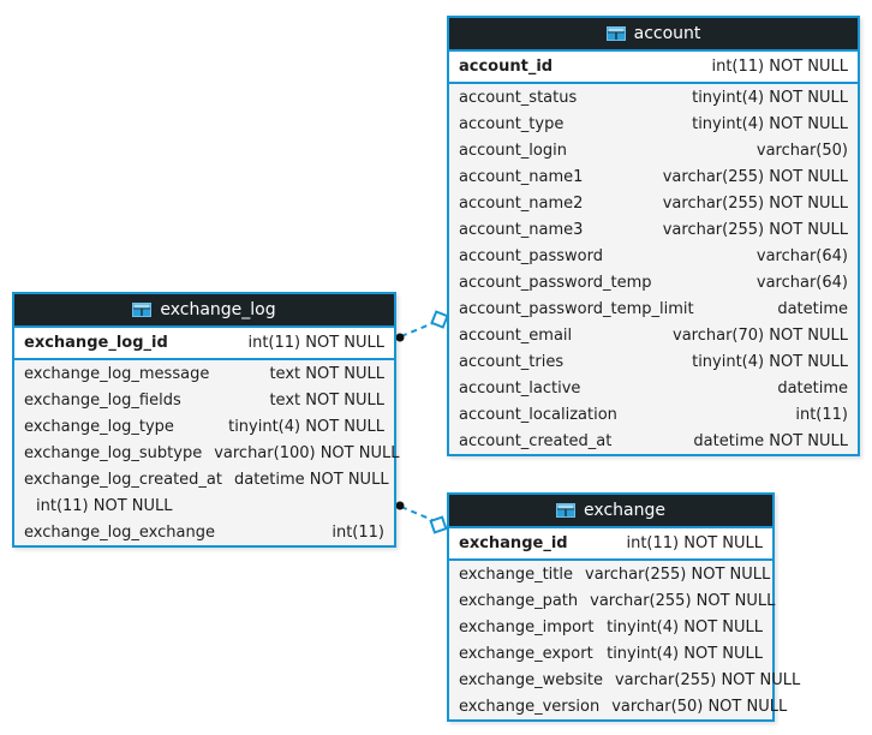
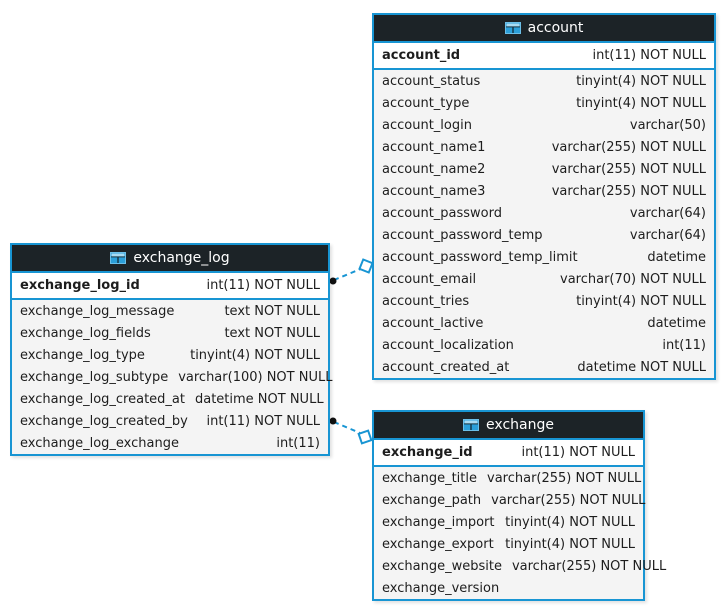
  exchange_log
  exchange_log_id
  int(11) NOT NULL
  exchange_log_message
  text NOT NULL
  exchange_log_fields
  text NOT NULL
  exchange_log_type
  tinyint(4) NOT NULL
  exchange_log_subtype
  varchar(100) NOT NULL
  exchange_log_created_at
  datetime NOT NULL
+ exchange_log_created_by
  int(11) NOT NULL
  exchange_log_exchange
  int(11)
  account
  account_id
  int(11) NOT NULL
  account_status
  tinyint(4) NOT NULL
  account_type
  tinyint(4) NOT NULL
  account_login
  varchar(50)
  account_name1
  varchar(255) NOT NULL
  account_name2
  varchar(255) NOT NULL
  account_name3
  varchar(255) NOT NULL
  account_password
  varchar(64)
  account_password_temp
  varchar(64)
  account_password_temp_limit
  datetime
  account_email
  varchar(70) NOT NULL
  account_tries
  tinyint(4) NOT NULL
  account_lactive
  datetime
  account_localization
  int(11)
  account_created_at
  datetime NOT NULL
  exchange
  exchange_id
  int(11) NOT NULL
  exchange_title
  varchar(255) NOT NULL
  exchange_path
  varchar(255) NOT NULL
  exchange_import
  tinyint(4) NOT NULL
  exchange_export
  tinyint(4) NOT NULL
  exchange_website
  varchar(255) NOT NULL
  exchange_version
- varchar(50) NOT NULL
